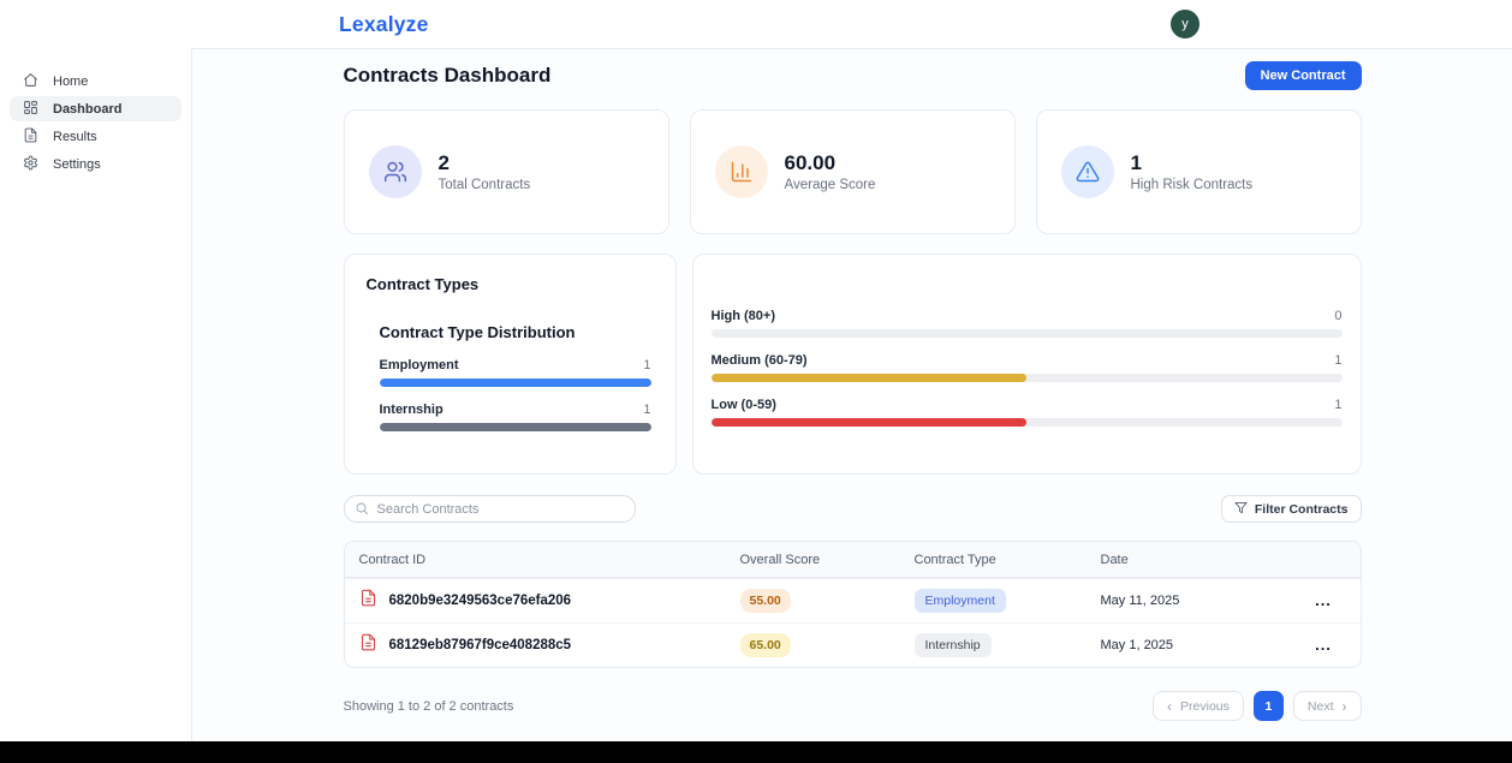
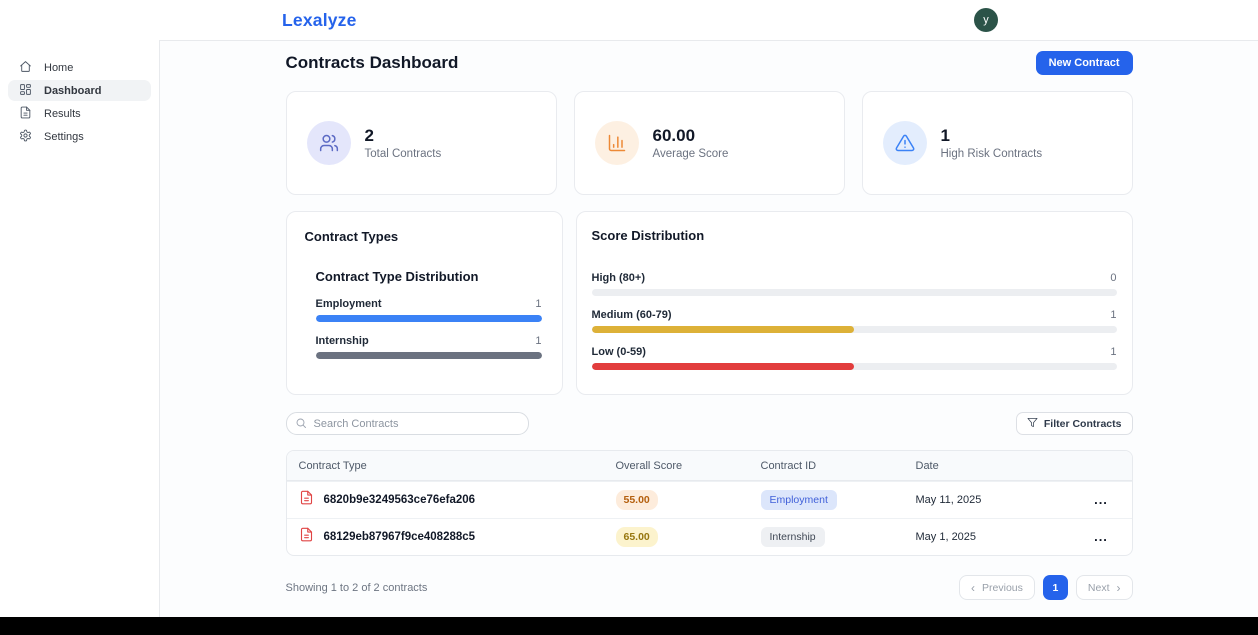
  Lexalyze
  y
  Home
  Dashboard
  Results
  Settings
  Contracts Dashboard
  New Contract
  2
  Total Contracts
  60.00
  Average Score
  1
  High Risk Contracts
  Contract Types
  Contract Type Distribution
  Employment
  1
  Internship
  1
+ Score Distribution
  High (80+)
  0
  Medium (60-79)
  1
  Low (0-59)
  1
  Search Contracts
  Filter Contracts
- Contract ID
+ Contract Type
  Overall Score
- Contract Type
+ Contract ID
  Date
  6820b9e3249563ce76efa206
  55.00
  Employment
  May 11, 2025
  ...
  68129eb87967f9ce408288c5
  65.00
  Internship
  May 1, 2025
  ...
  Showing 1 to 2 of 2 contracts
  ‹
  Previous
  1
  Next
  ›
